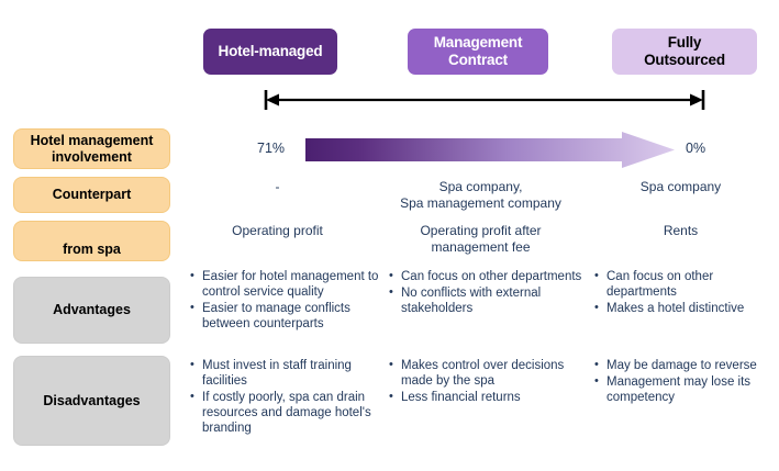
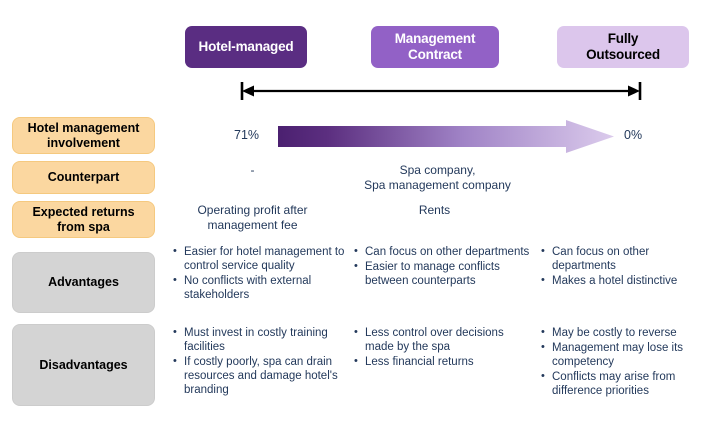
  Hotel-managed
  Management
  Contract
  Fully
  Outsourced
  Hotel management
  involvement
  Counterpart
+ Expected returns
  from spa
  Advantages
  Disadvantages
  71%
  0%
  -
  Spa company,
  Spa management company
- Spa company
- Operating profit
  Operating profit after
  management fee
  Rents
  Easier for hotel management to control service quality
- Easier to manage conflicts between counterparts
+ No conflicts with external stakeholders
  Can focus on other departments
- No conflicts with external stakeholders
+ Easier to manage conflicts between counterparts
  Can focus on other departments
  Makes a hotel distinctive
- Must invest in staff training facilities
+ Must invest in costly training facilities
  If costly poorly, spa can drain resources and damage hotel's branding
- Makes control over decisions made by the spa
+ Less control over decisions made by the spa
  Less financial returns
- May be damage to reverse
+ May be costly to reverse
  Management may lose its competency
+ Conflicts may arise from difference priorities
